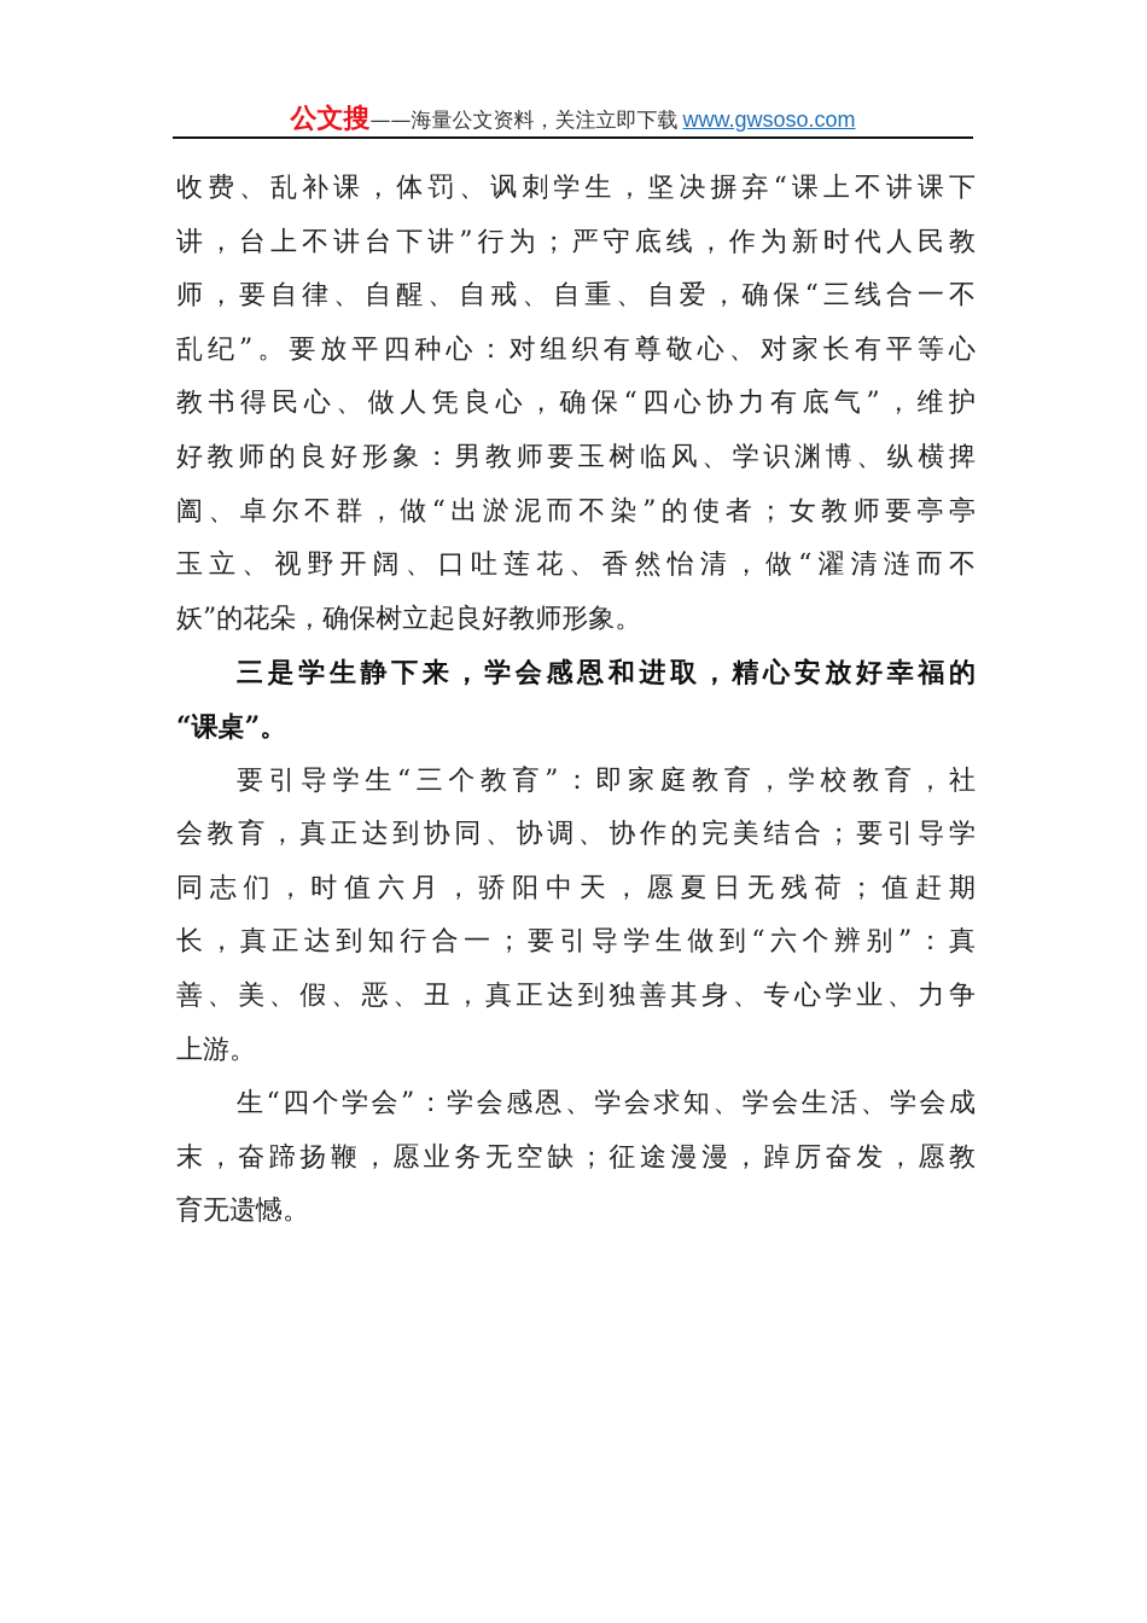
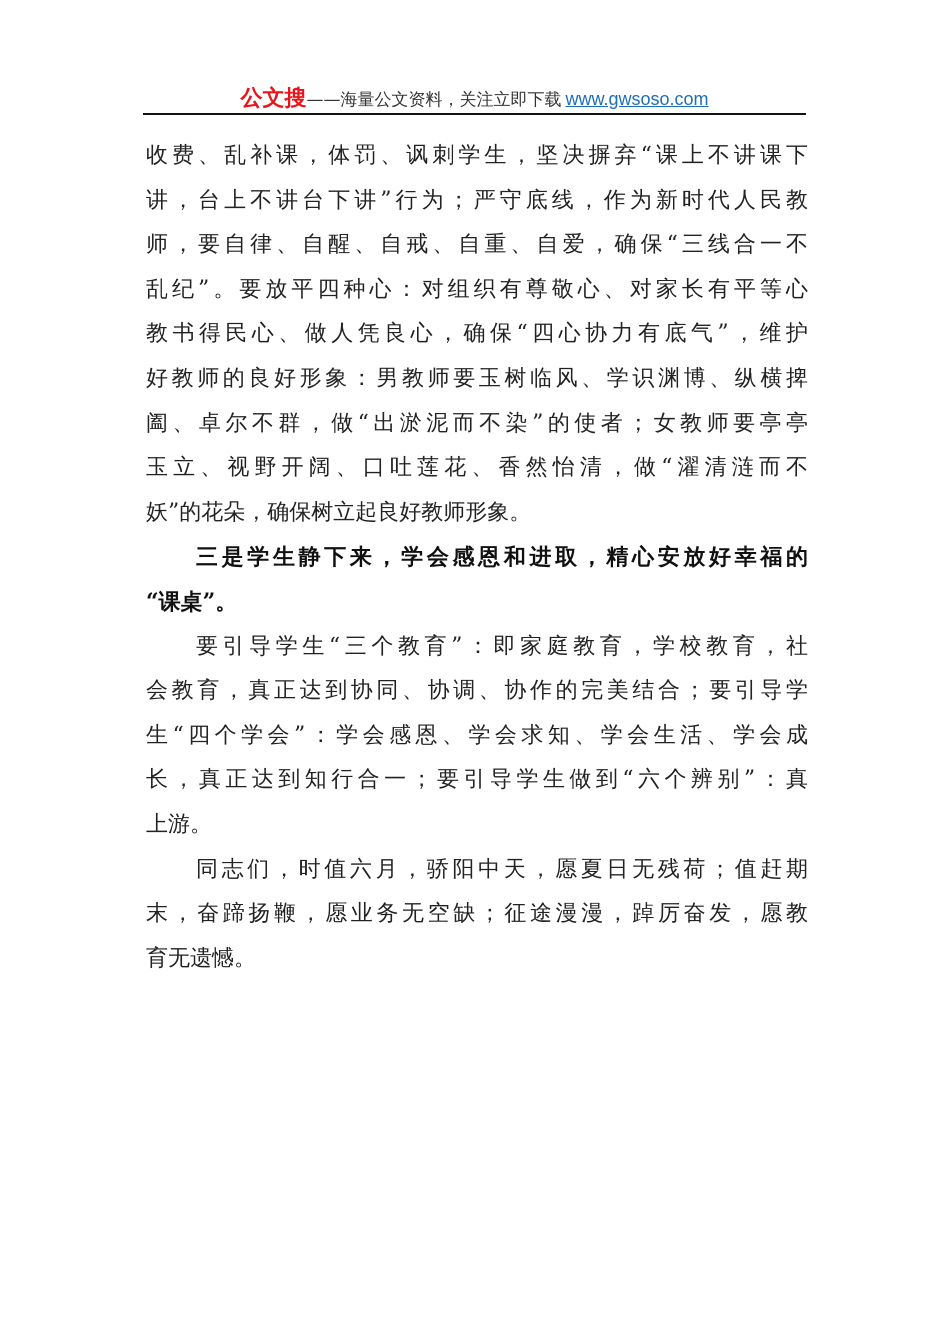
  公文搜——海量公文资料，关注立即下载 www.gwsoso.com
  收费、乱补课，体罚、讽刺学生，坚决摒弃“课上不讲课下
  讲，台上不讲台下讲”行为；严守底线，作为新时代人民教
  师，要自律、自醒、自戒、自重、自爱，确保“三线合一不
  乱纪”。要放平四种心：对组织有尊敬心、对家长有平等心
  教书得民心、做人凭良心，确保“四心协力有底气”，维护
  好教师的良好形象：男教师要玉树临风、学识渊博、纵横捭
  阖、卓尔不群，做“出淤泥而不染”的使者；女教师要亭亭
  玉立、视野开阔、口吐莲花、香然怡清，做“濯清涟而不
  妖”的花朵，确保树立起良好教师形象。
  三是学生静下来，学会感恩和进取，精心安放好幸福的
  “课桌”。
  要引导学生“三个教育”：即家庭教育，学校教育，社
  会教育，真正达到协同、协调、协作的完美结合；要引导学
- 同志们，时值六月，骄阳中天，愿夏日无残荷；值赶期
+ 生“四个学会”：学会感恩、学会求知、学会生活、学会成
  长，真正达到知行合一；要引导学生做到“六个辨别”：真
- 善、美、假、恶、丑，真正达到独善其身、专心学业、力争
  上游。
- 生“四个学会”：学会感恩、学会求知、学会生活、学会成
+ 同志们，时值六月，骄阳中天，愿夏日无残荷；值赶期
  末，奋蹄扬鞭，愿业务无空缺；征途漫漫，踔厉奋发，愿教
  育无遗憾。
